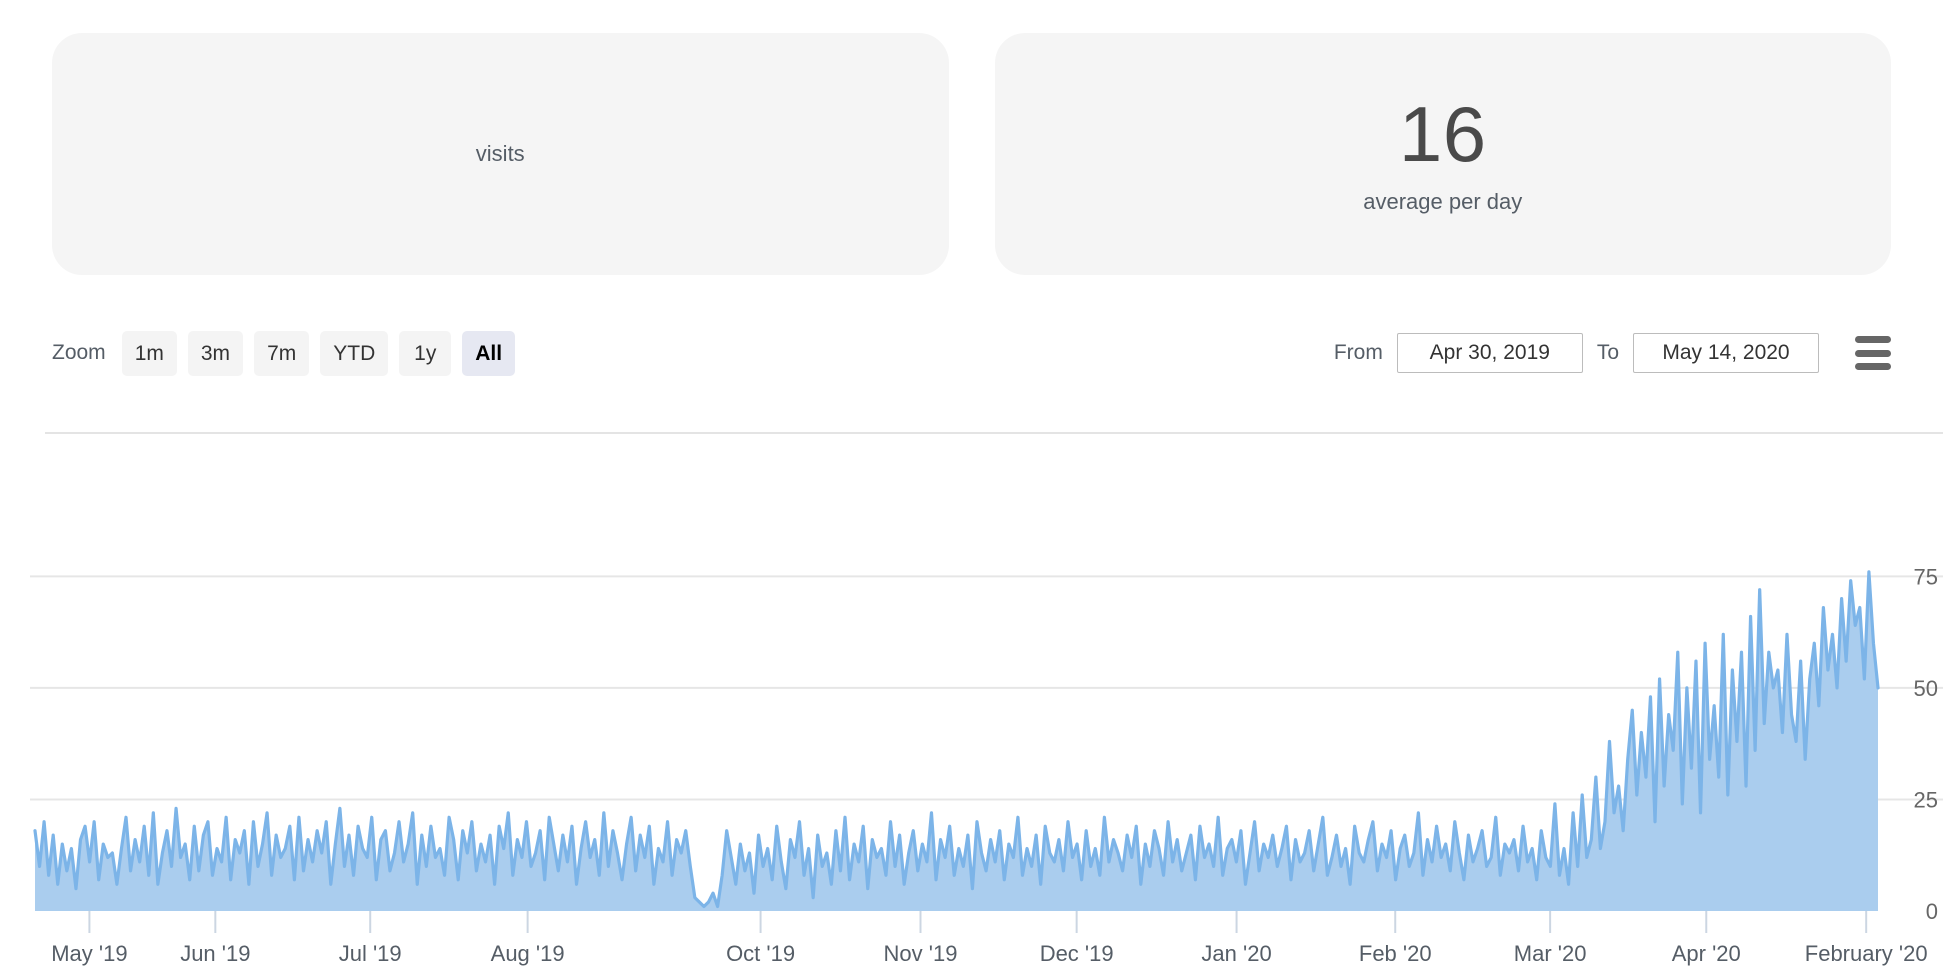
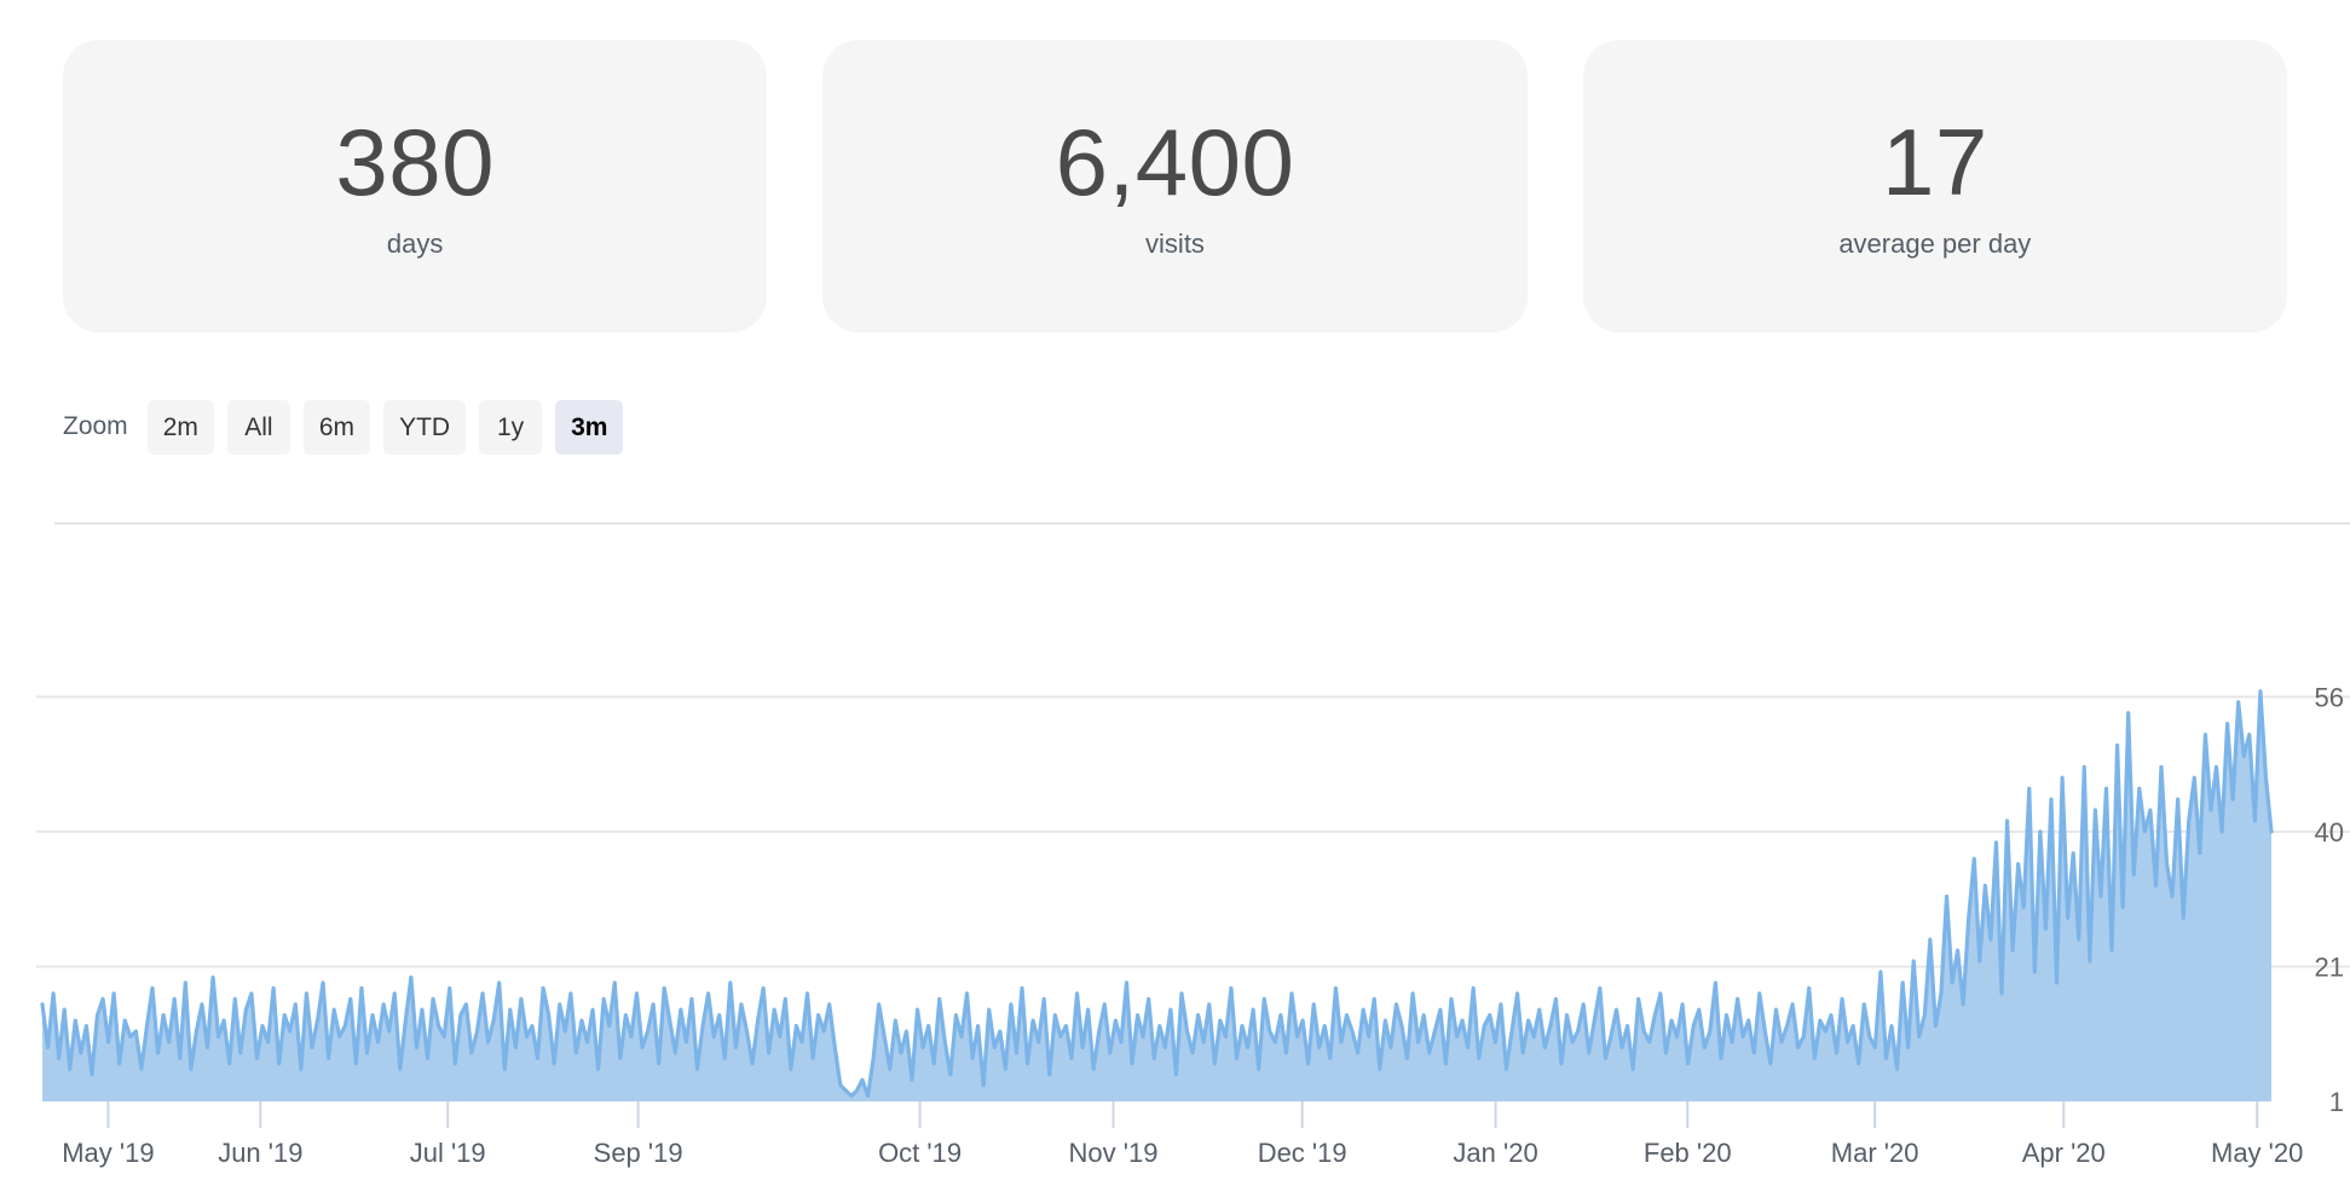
+ 380
+ days
+ 6,400
  visits
- 16
+ 17
  average per day
  Zoom
- 1m
+ 2m
- 3m
+ All
- 7m
+ 6m
  YTD
  1y
- All
+ 3m
- From
- Apr 30, 2019
- To
- May 14, 2020
- 0
+ 1
- 25
+ 21
- 50
+ 40
- 75
+ 56
  May '19
  Jun '19
  Jul '19
- Aug '19
+ Sep '19
  Oct '19
  Nov '19
  Dec '19
  Jan '20
  Feb '20
  Mar '20
  Apr '20
- February '20
+ May '20
